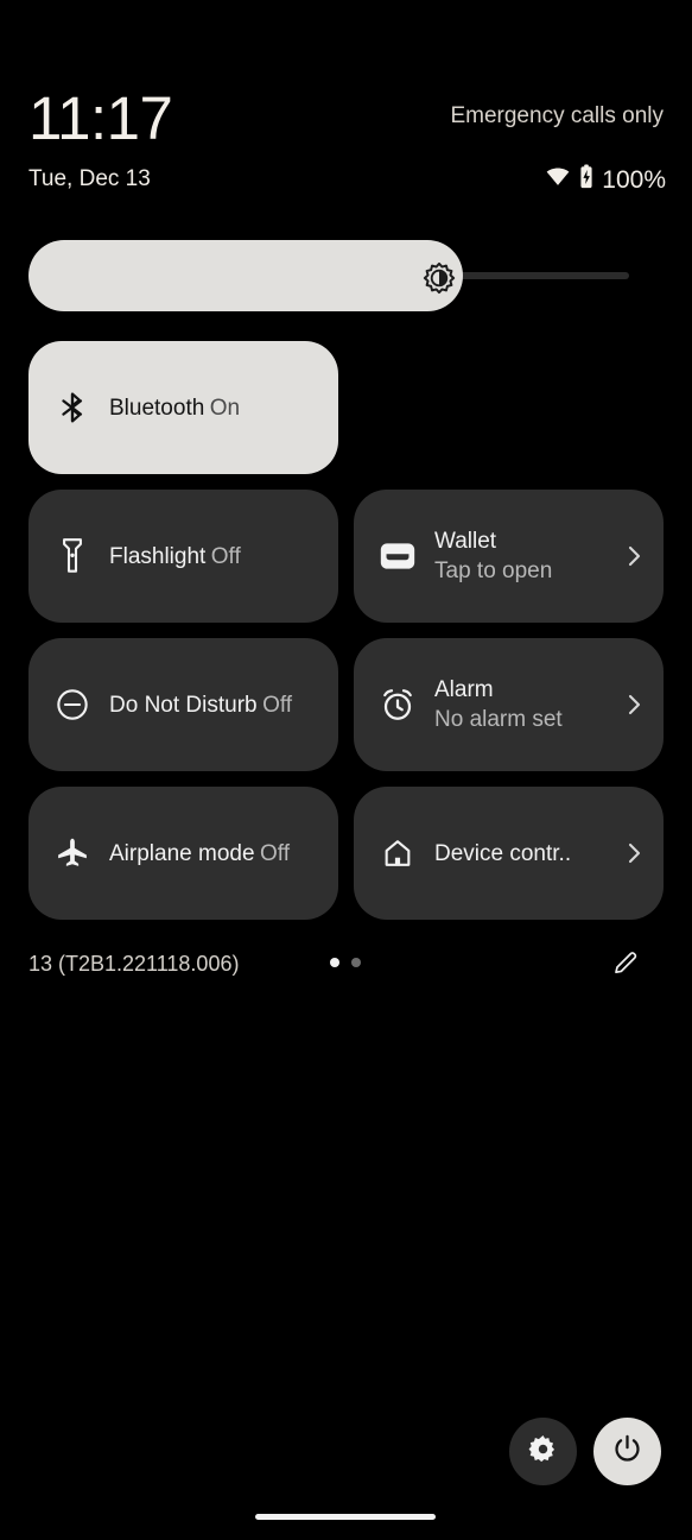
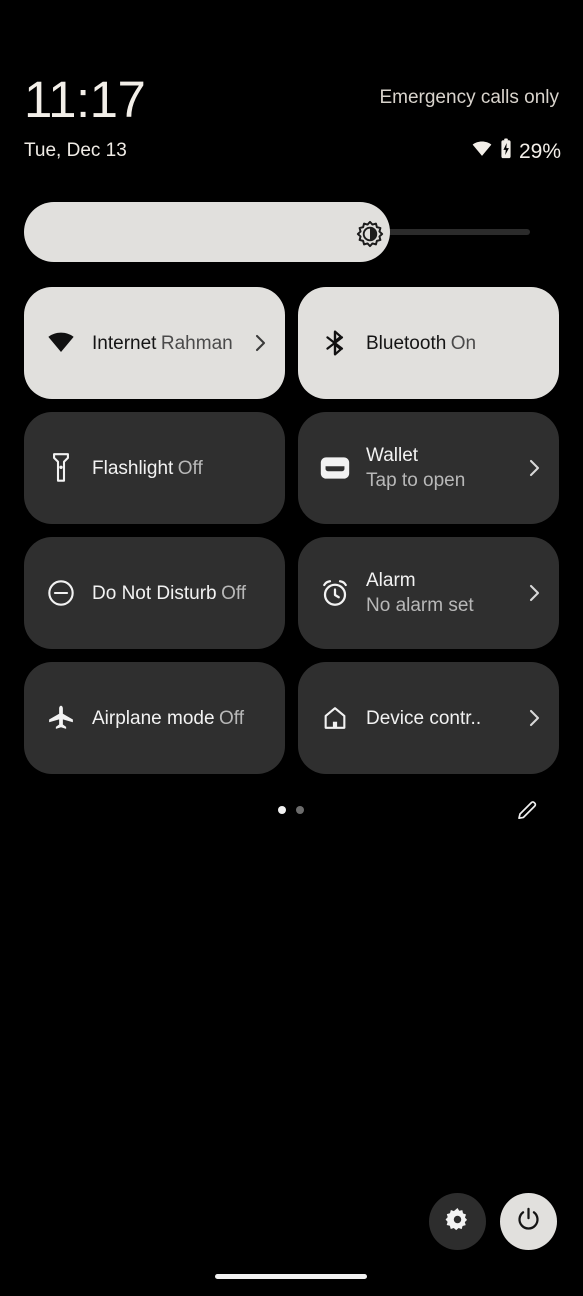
  11:17
  Emergency calls only
  Tue, Dec 13
- 100%
+ 29%
+ Internet Rahman
  Bluetooth On
  Flashlight Off
  Wallet Tap to open
  Do Not Disturb Off
  Alarm No alarm set
  Airplane mode Off
  Device contr..
- 13 (T2B1.221118.006)
